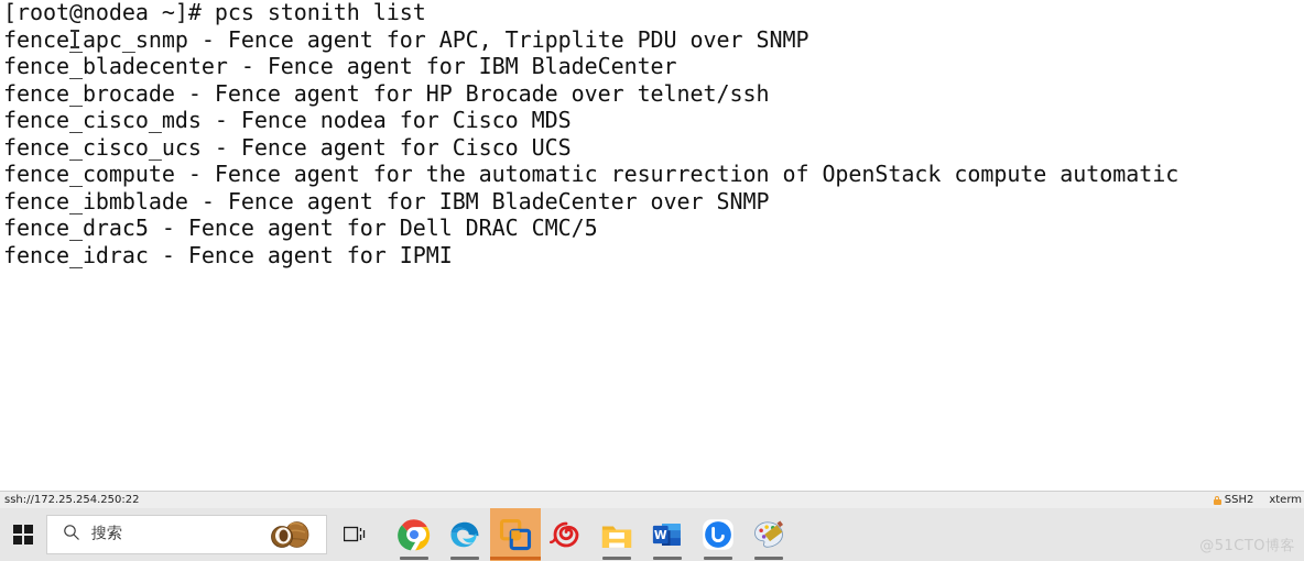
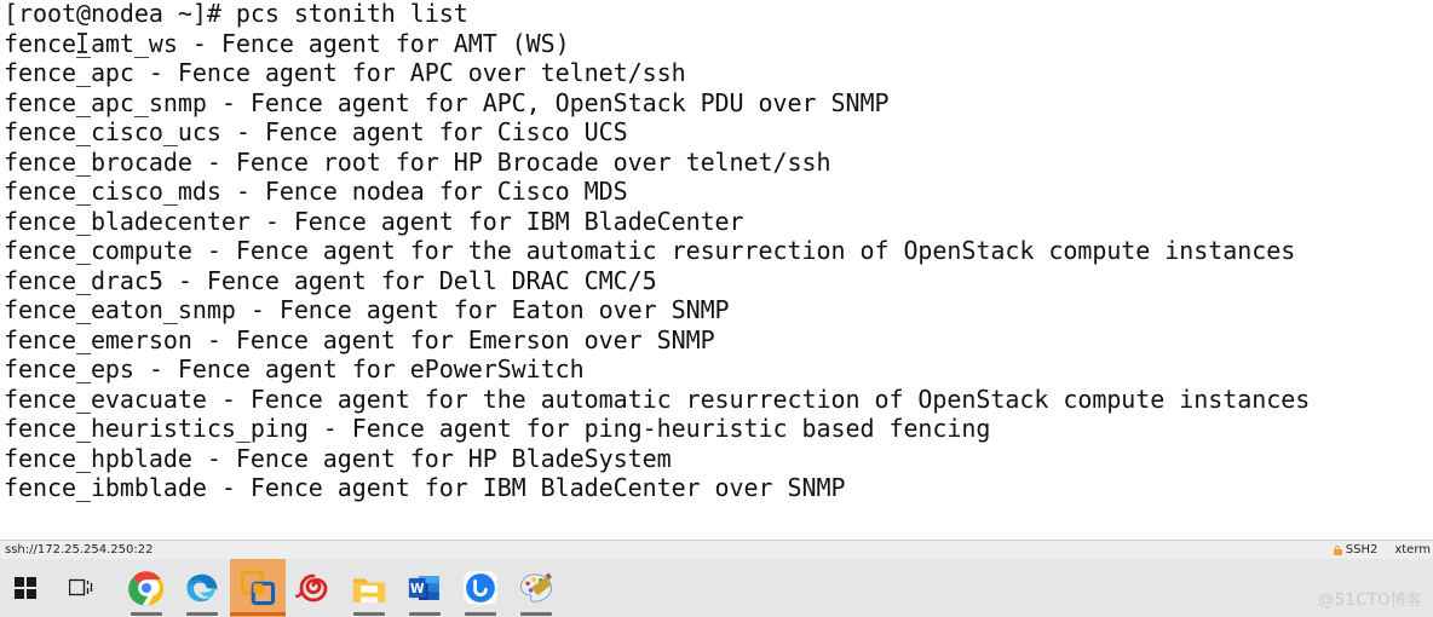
  [root@nodea ~]# pcs stonith list
+ fence_amt_ws - Fence agent for AMT (WS)
+ fence_apc - Fence agent for APC over telnet/ssh
- fence_apc_snmp - Fence agent for APC, Tripplite PDU over SNMP
+ fence_apc_snmp - Fence agent for APC, OpenStack PDU over SNMP
- fence_bladecenter - Fence agent for IBM BladeCenter
+ fence_cisco_ucs - Fence agent for Cisco UCS
- fence_brocade - Fence agent for HP Brocade over telnet/ssh
+ fence_brocade - Fence root for HP Brocade over telnet/ssh
  fence_cisco_mds - Fence nodea for Cisco MDS
- fence_cisco_ucs - Fence agent for Cisco UCS
+ fence_bladecenter - Fence agent for IBM BladeCenter
- fence_compute - Fence agent for the automatic resurrection of OpenStack compute automatic
+ fence_compute - Fence agent for the automatic resurrection of OpenStack compute instances
- fence_ibmblade - Fence agent for IBM BladeCenter over SNMP
+ fence_drac5 - Fence agent for Dell DRAC CMC/5
+ fence_eaton_snmp - Fence agent for Eaton over SNMP
+ fence_emerson - Fence agent for Emerson over SNMP
+ fence_eps - Fence agent for ePowerSwitch
+ fence_evacuate - Fence agent for the automatic resurrection of OpenStack compute instances
+ fence_heuristics_ping - Fence agent for ping-heuristic based fencing
+ fence_hpblade - Fence agent for HP BladeSystem
- fence_drac5 - Fence agent for Dell DRAC CMC/5
+ fence_ibmblade - Fence agent for IBM BladeCenter over SNMP
- fence_idrac - Fence agent for IPMI
  ssh://172.25.254.250:22
  SSH2
  xterm
- 搜索
  W
  @51CTO博客
